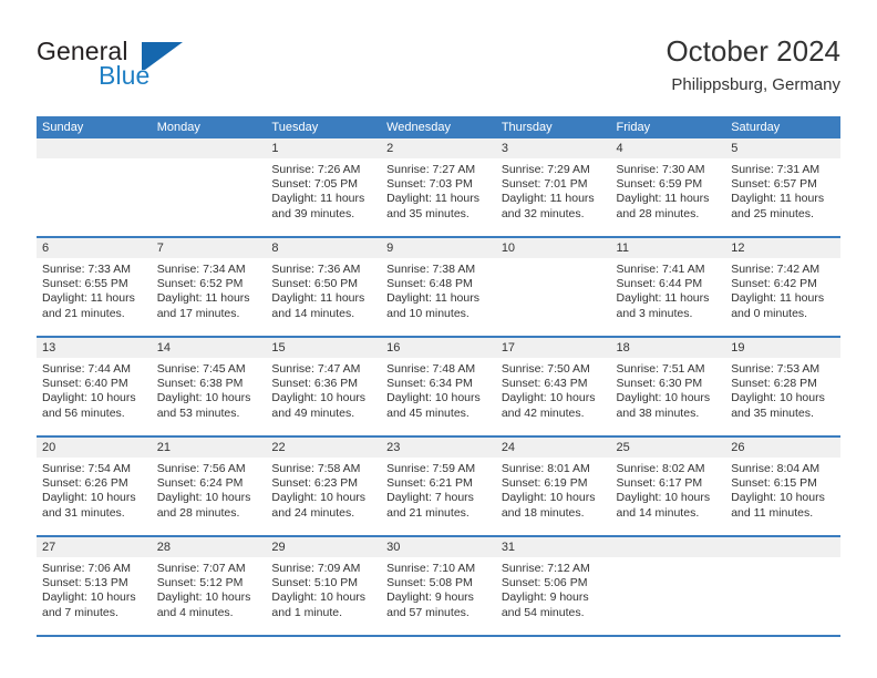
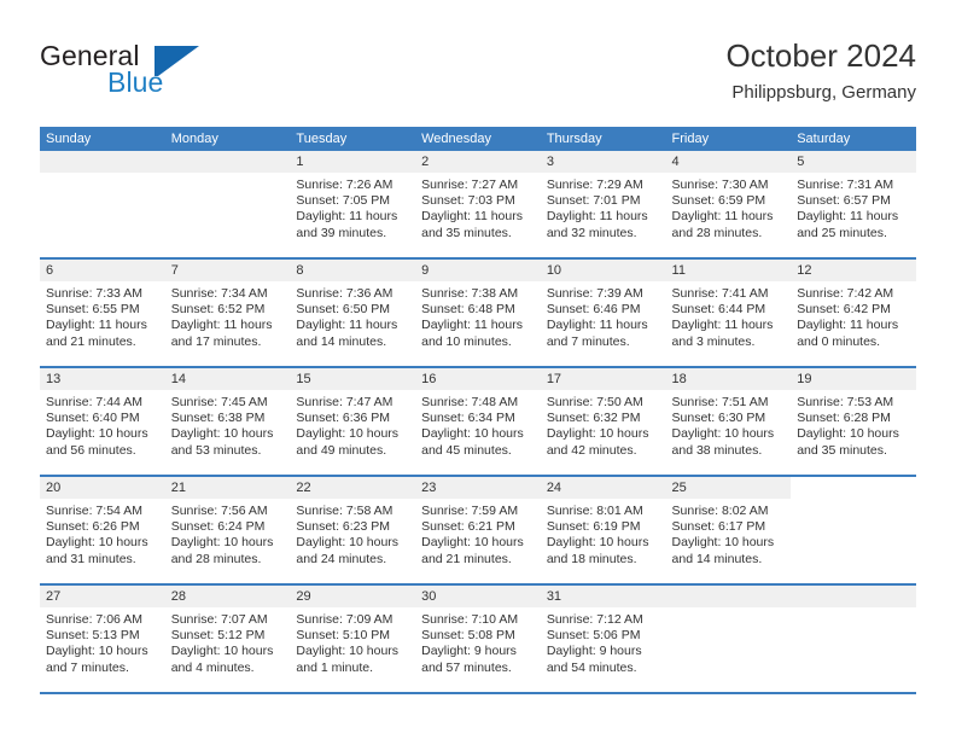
  General
  Blue
  October 2024
  Philippsburg, Germany
  Sunday
  Monday
  Tuesday
  Wednesday
  Thursday
  Friday
  Saturday
  1
  Sunrise: 7:26 AM
  Sunset: 7:05 PM
  Daylight: 11 hours and 39 minutes.
  2
  Sunrise: 7:27 AM
  Sunset: 7:03 PM
  Daylight: 11 hours and 35 minutes.
  3
  Sunrise: 7:29 AM
  Sunset: 7:01 PM
  Daylight: 11 hours and 32 minutes.
  4
  Sunrise: 7:30 AM
  Sunset: 6:59 PM
  Daylight: 11 hours and 28 minutes.
  5
  Sunrise: 7:31 AM
  Sunset: 6:57 PM
  Daylight: 11 hours and 25 minutes.
  6
  Sunrise: 7:33 AM
  Sunset: 6:55 PM
  Daylight: 11 hours and 21 minutes.
  7
  Sunrise: 7:34 AM
  Sunset: 6:52 PM
  Daylight: 11 hours and 17 minutes.
  8
  Sunrise: 7:36 AM
  Sunset: 6:50 PM
  Daylight: 11 hours and 14 minutes.
  9
  Sunrise: 7:38 AM
  Sunset: 6:48 PM
  Daylight: 11 hours and 10 minutes.
  10
+ Sunrise: 7:39 AM
+ Sunset: 6:46 PM
+ Daylight: 11 hours and 7 minutes.
  11
  Sunrise: 7:41 AM
  Sunset: 6:44 PM
  Daylight: 11 hours and 3 minutes.
  12
  Sunrise: 7:42 AM
  Sunset: 6:42 PM
  Daylight: 11 hours and 0 minutes.
  13
  Sunrise: 7:44 AM
  Sunset: 6:40 PM
  Daylight: 10 hours and 56 minutes.
  14
  Sunrise: 7:45 AM
  Sunset: 6:38 PM
  Daylight: 10 hours and 53 minutes.
  15
  Sunrise: 7:47 AM
  Sunset: 6:36 PM
  Daylight: 10 hours and 49 minutes.
  16
  Sunrise: 7:48 AM
  Sunset: 6:34 PM
  Daylight: 10 hours and 45 minutes.
  17
  Sunrise: 7:50 AM
- Sunset: 6:43 PM
+ Sunset: 6:32 PM
  Daylight: 10 hours and 42 minutes.
  18
  Sunrise: 7:51 AM
  Sunset: 6:30 PM
  Daylight: 10 hours and 38 minutes.
  19
  Sunrise: 7:53 AM
  Sunset: 6:28 PM
  Daylight: 10 hours and 35 minutes.
  20
  Sunrise: 7:54 AM
  Sunset: 6:26 PM
  Daylight: 10 hours and 31 minutes.
  21
  Sunrise: 7:56 AM
  Sunset: 6:24 PM
  Daylight: 10 hours and 28 minutes.
  22
  Sunrise: 7:58 AM
  Sunset: 6:23 PM
  Daylight: 10 hours and 24 minutes.
  23
  Sunrise: 7:59 AM
  Sunset: 6:21 PM
- Daylight: 7 hours and 21 minutes.
+ Daylight: 10 hours and 21 minutes.
  24
  Sunrise: 8:01 AM
  Sunset: 6:19 PM
  Daylight: 10 hours and 18 minutes.
  25
  Sunrise: 8:02 AM
  Sunset: 6:17 PM
  Daylight: 10 hours and 14 minutes.
- 26
- Sunrise: 8:04 AM
- Sunset: 6:15 PM
- Daylight: 10 hours and 11 minutes.
  27
  Sunrise: 7:06 AM
  Sunset: 5:13 PM
  Daylight: 10 hours and 7 minutes.
  28
  Sunrise: 7:07 AM
  Sunset: 5:12 PM
  Daylight: 10 hours and 4 minutes.
  29
  Sunrise: 7:09 AM
  Sunset: 5:10 PM
  Daylight: 10 hours and 1 minute.
  30
  Sunrise: 7:10 AM
  Sunset: 5:08 PM
  Daylight: 9 hours and 57 minutes.
  31
  Sunrise: 7:12 AM
  Sunset: 5:06 PM
  Daylight: 9 hours and 54 minutes.
